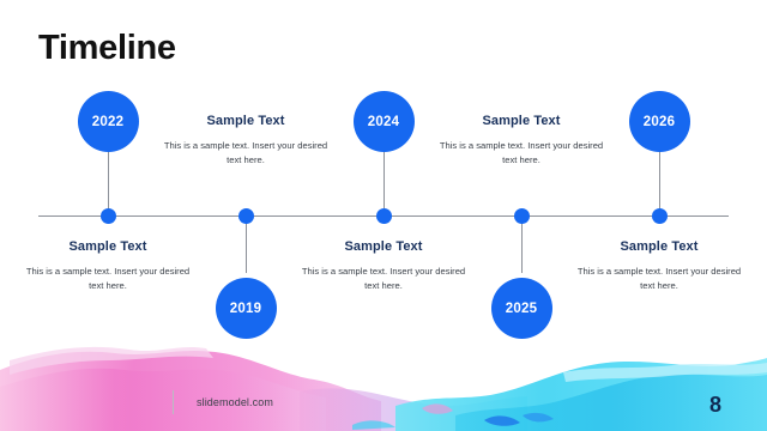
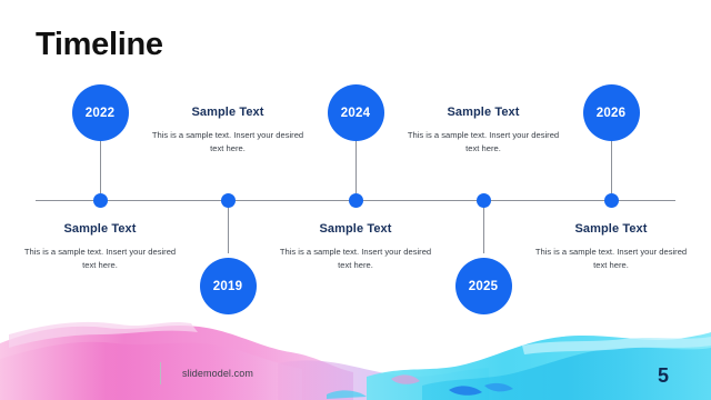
  Timeline
  2022
  Sample Text
  This is a sample text. Insert your desired text here.
  2019
  Sample Text
  This is a sample text. Insert your desired text here.
  2024
  Sample Text
  This is a sample text. Insert your desired text here.
  2025
  Sample Text
  This is a sample text. Insert your desired text here.
  2026
  Sample Text
  This is a sample text. Insert your desired text here.
  slidemodel.com
- 8
+ 5
